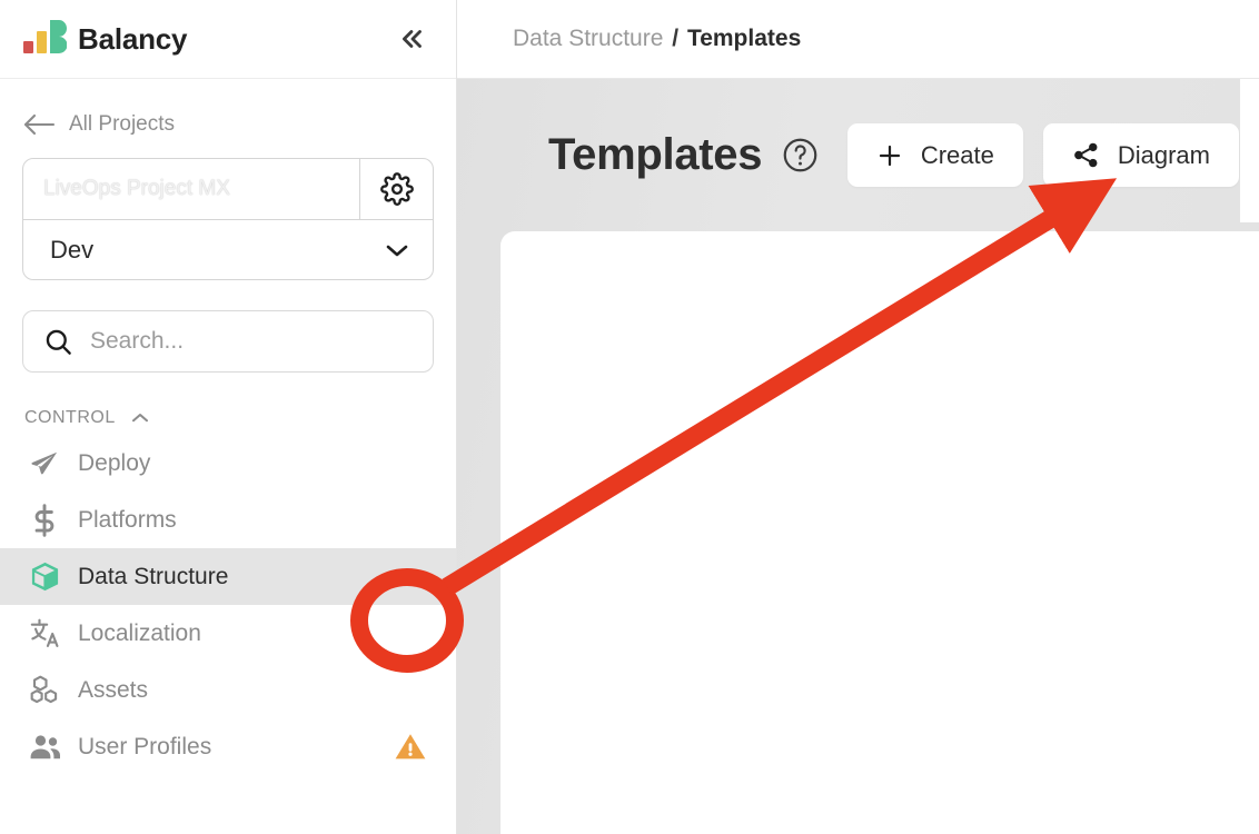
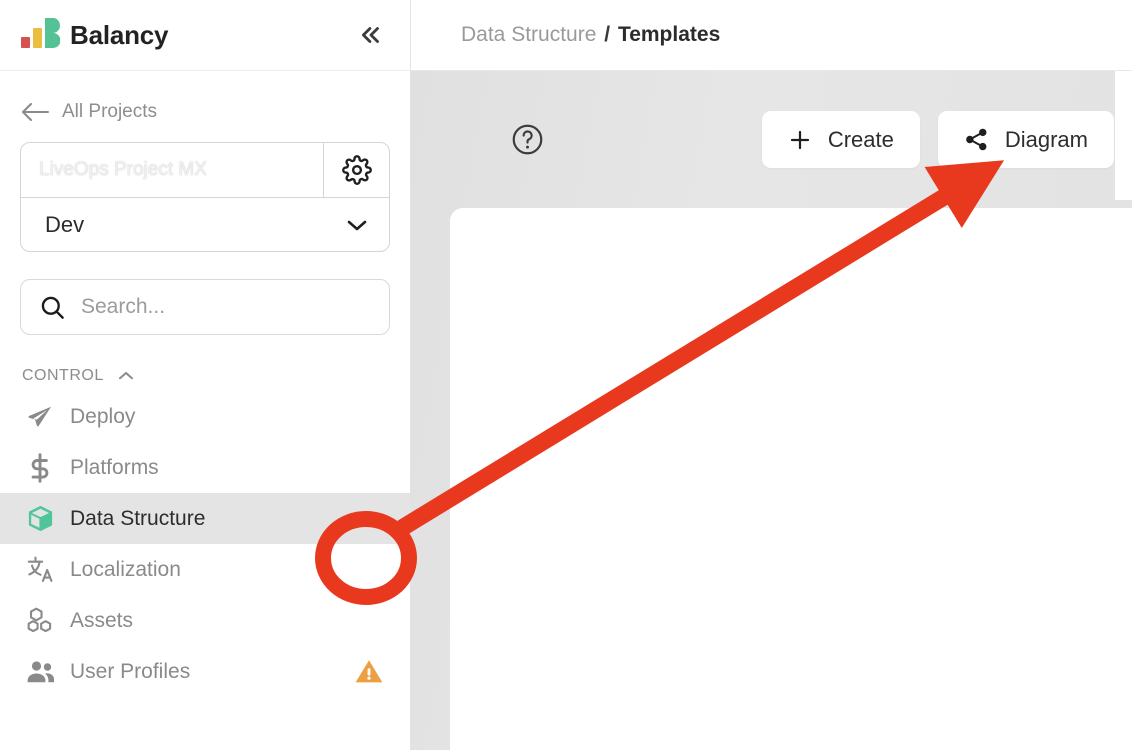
  Balancy
  All Projects
  LiveOps Project MX
  Dev
  Search...
  CONTROL
  Deploy
  Platforms
  Data Structure
  Localization
  Assets
  User Profiles
  Data Structure / Templates
- Templates
  Create
  Diagram
